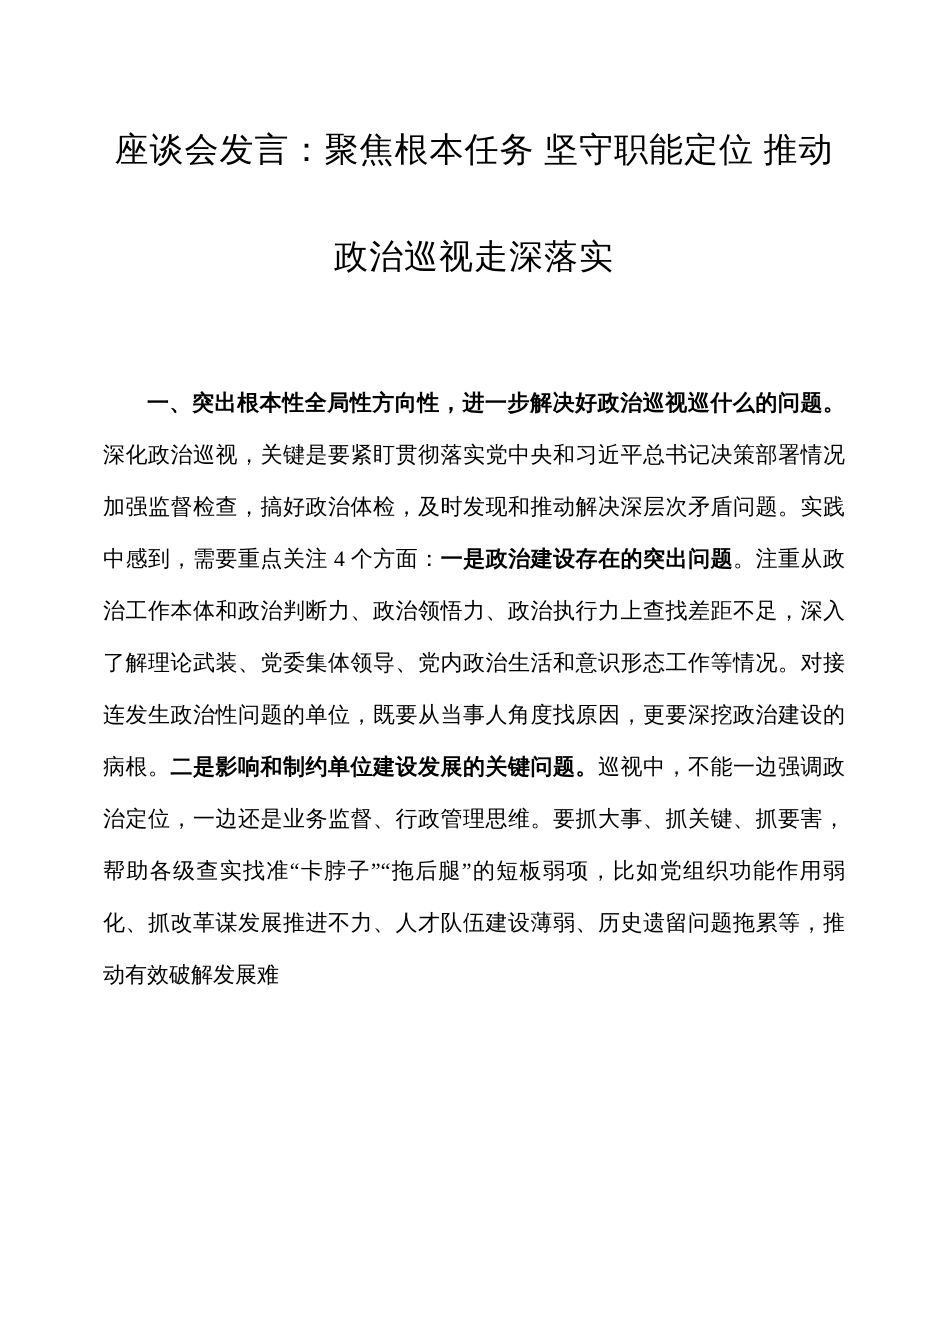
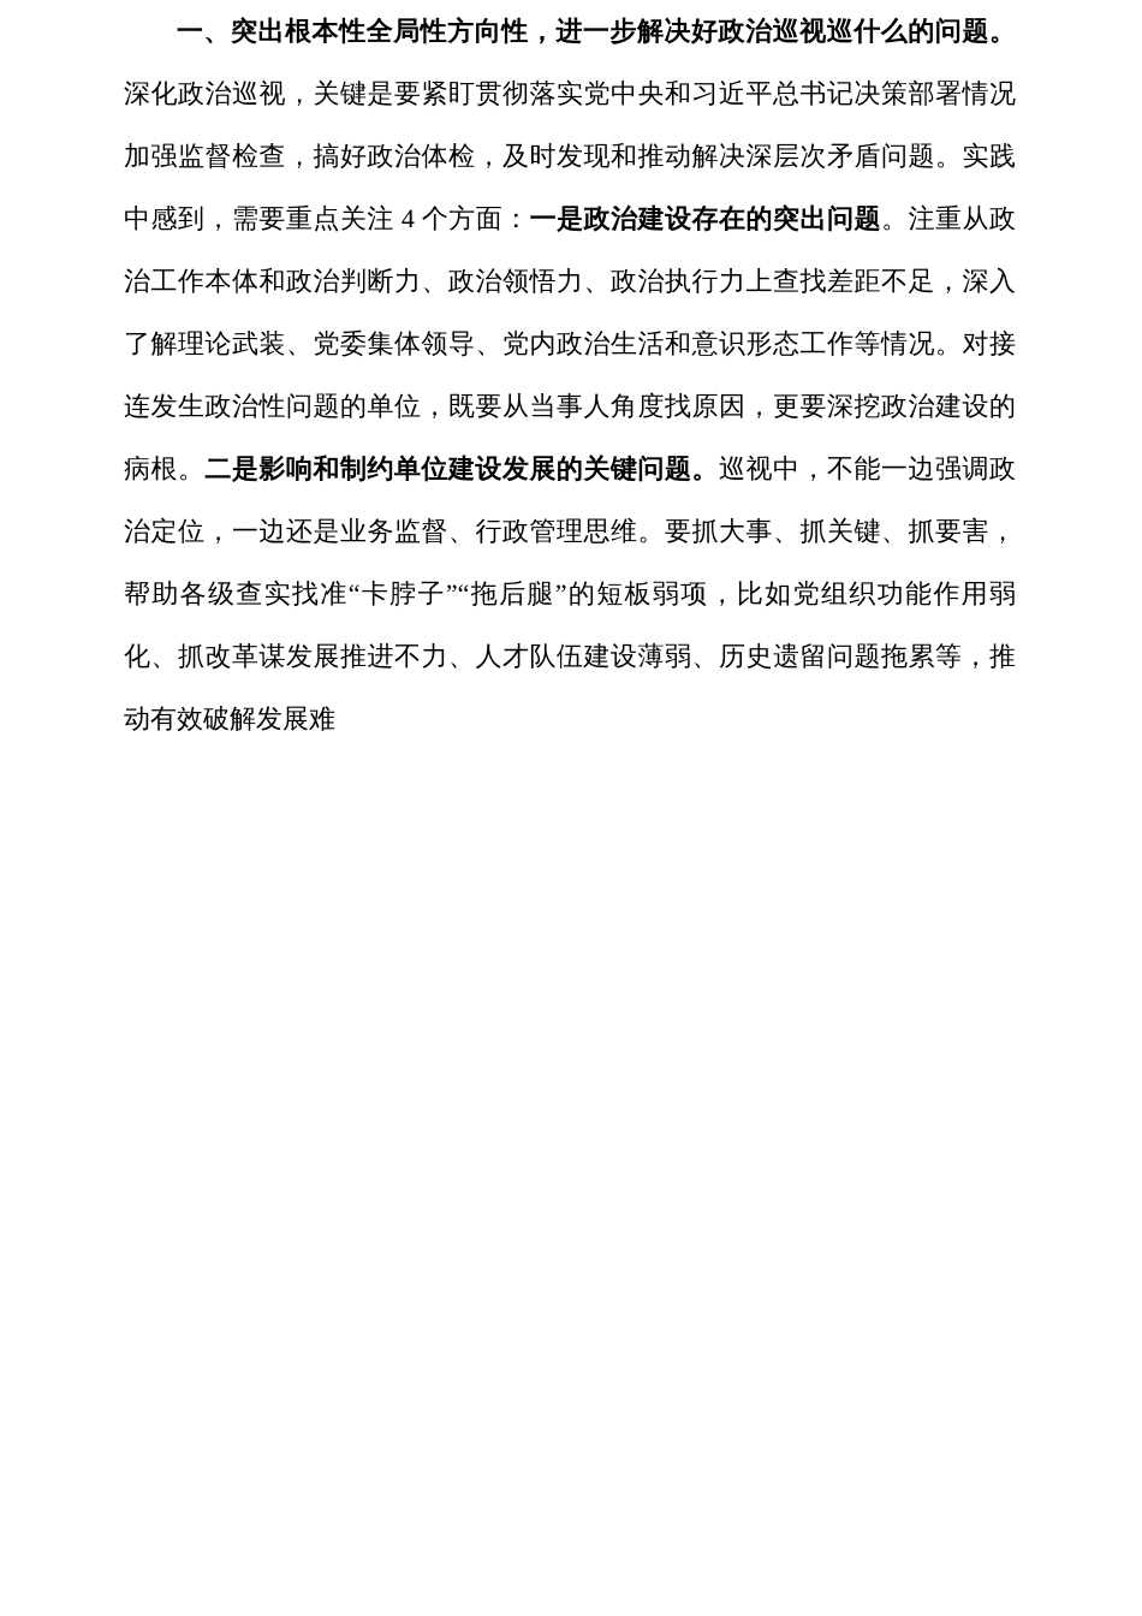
- 座谈会发言：聚焦根本任务 坚守职能定位 推动
- 政治巡视走深落实
  一、突出根本性全局性方向性，进一步解决好政治巡视巡什么的问题。深化政治巡视，关键是要紧盯贯彻落实党中央和习近平总书记决策部署情况加强监督检查，搞好政治体检，及时发现和推动解决深层次矛盾问题。实践中感到，需要重点关注 4 个方面：一是政治建设存在的突出问题。注重从政治工作本体和政治判断力、政治领悟力、政治执行力上查找差距不足，深入了解理论武装、党委集体领导、党内政治生活和意识形态工作等情况。对接连发生政治性问题的单位，既要从当事人角度找原因，更要深挖政治建设的病根。二是影响和制约单位建设发展的关键问题。巡视中，不能一边强调政治定位，一边还是业务监督、行政管理思维。要抓大事、抓关键、抓要害，帮助各级查实找准“卡脖子”“拖后腿”的短板弱项，比如党组织功能作用弱化、抓改革谋发展推进不力、人才队伍建设薄弱、历史遗留问题拖累等，推动有效破解发展难
